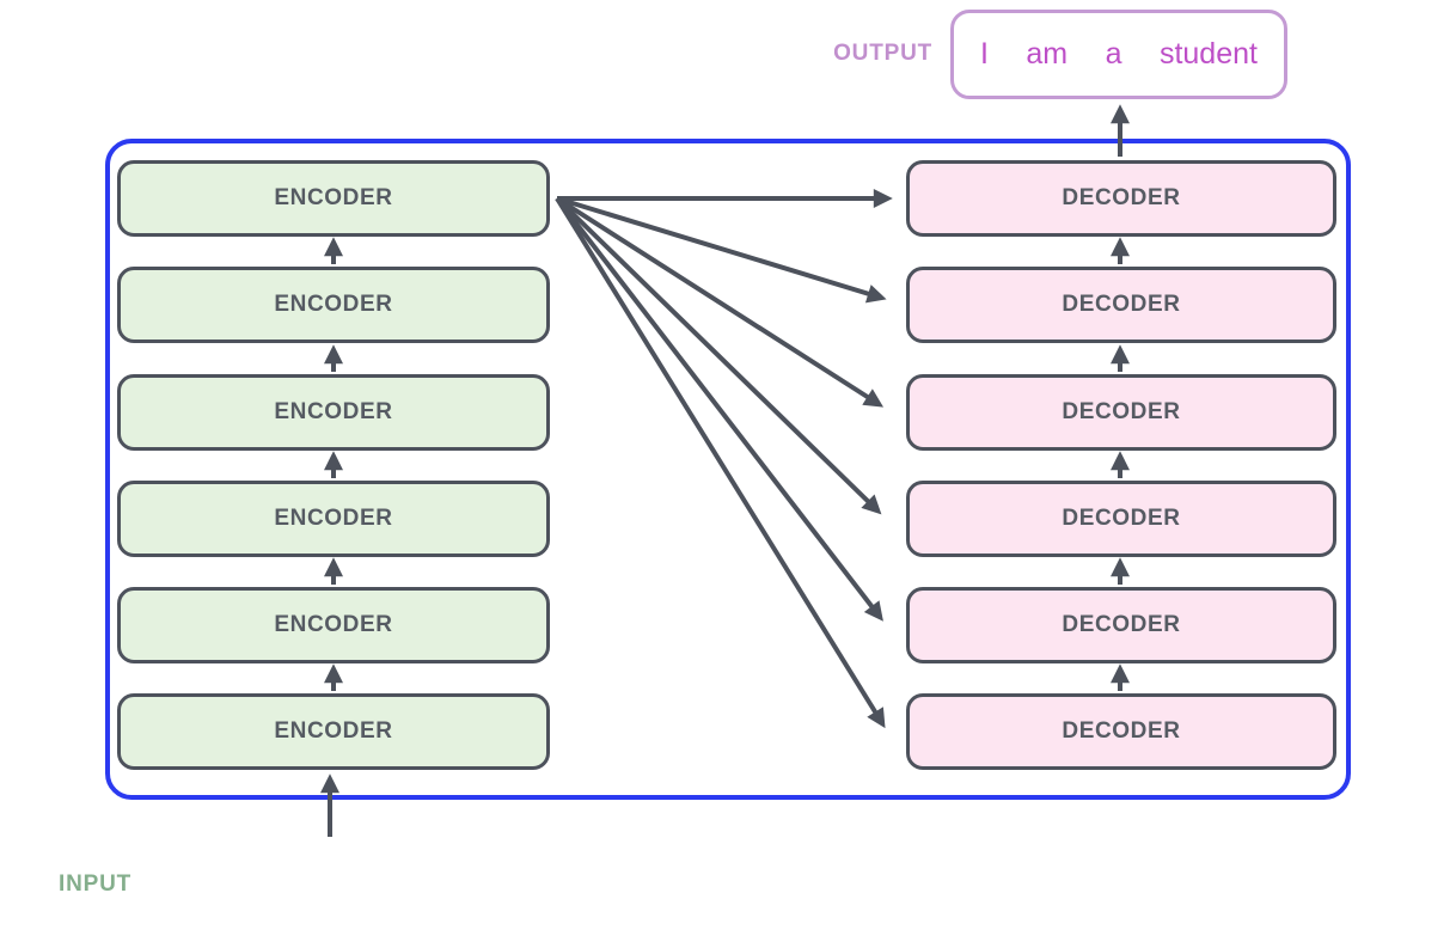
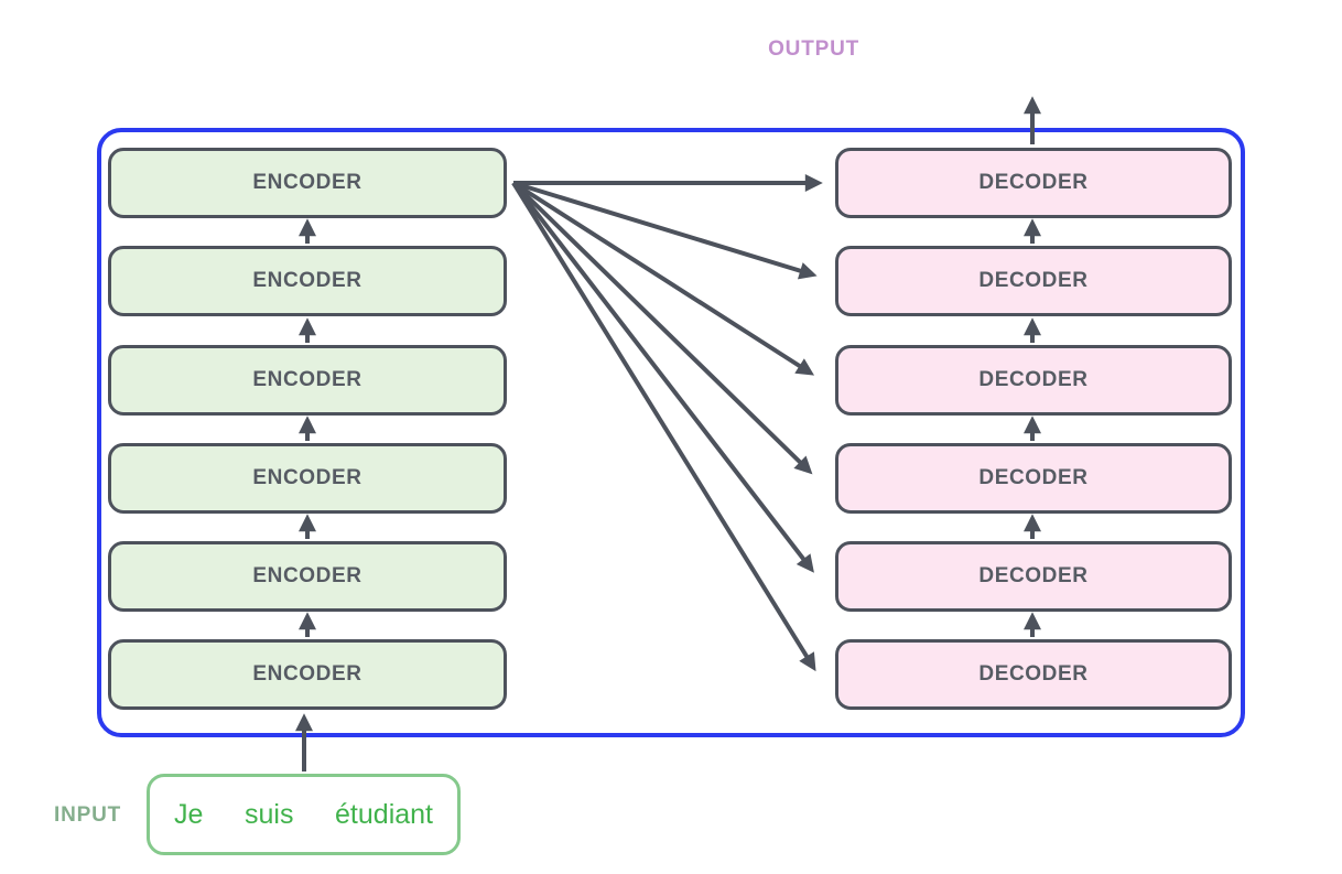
  ENCODER
  ENCODER
  ENCODER
  ENCODER
  ENCODER
  ENCODER
  DECODER
  DECODER
  DECODER
  DECODER
  DECODER
  DECODER
  OUTPUT
- I
- am
- a
- student
  INPUT
+ Je
+ suis
+ étudiant
